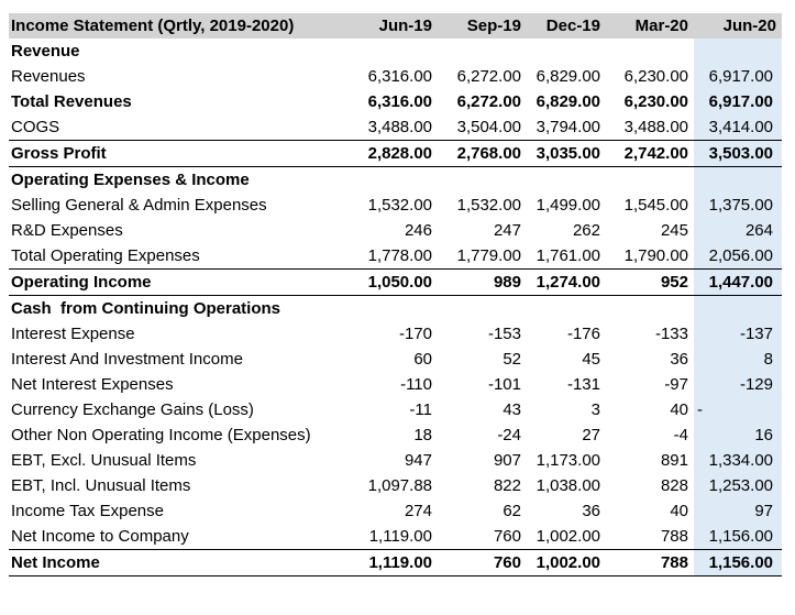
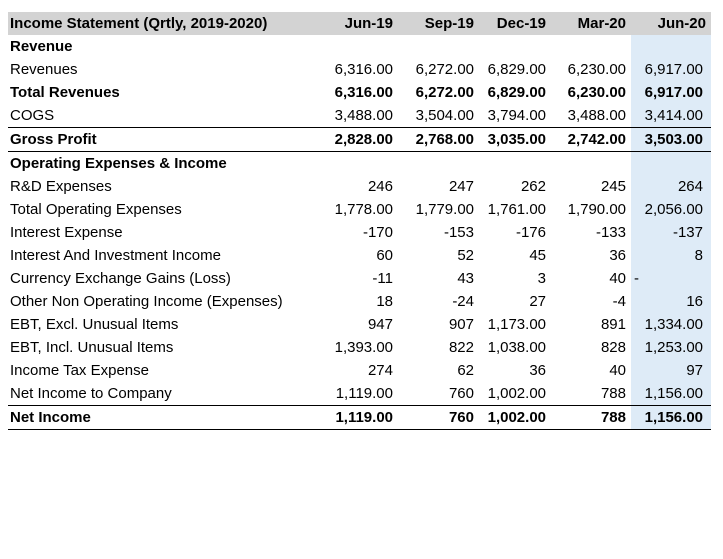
  Income Statement (Qrtly, 2019-2020)	Jun-19	Sep-19	Dec-19	Mar-20	Jun-20
  Revenue
  Revenues	6,316.00	6,272.00	6,829.00	6,230.00	6,917.00
  Total Revenues	6,316.00	6,272.00	6,829.00	6,230.00	6,917.00
  COGS	3,488.00	3,504.00	3,794.00	3,488.00	3,414.00
  Gross Profit	2,828.00	2,768.00	3,035.00	2,742.00	3,503.00
  Operating Expenses & Income
- Selling General & Admin Expenses	1,532.00	1,532.00	1,499.00	1,545.00	1,375.00
  R&D Expenses	246	247	262	245	264
  Total Operating Expenses	1,778.00	1,779.00	1,761.00	1,790.00	2,056.00
- Operating Income	1,050.00	989	1,274.00	952	1,447.00
- Cash from Continuing Operations
  Interest Expense	-170	-153	-176	-133	-137
  Interest And Investment Income	60	52	45	36	8
- Net Interest Expenses	-110	-101	-131	-97	-129
  Currency Exchange Gains (Loss)	-11	43	3	40	-
  Other Non Operating Income (Expenses)	18	-24	27	-4	16
  EBT, Excl. Unusual Items	947	907	1,173.00	891	1,334.00
- EBT, Incl. Unusual Items	1,097.88	822	1,038.00	828	1,253.00
+ EBT, Incl. Unusual Items	1,393.00	822	1,038.00	828	1,253.00
  Income Tax Expense	274	62	36	40	97
  Net Income to Company	1,119.00	760	1,002.00	788	1,156.00
  Net Income	1,119.00	760	1,002.00	788	1,156.00
